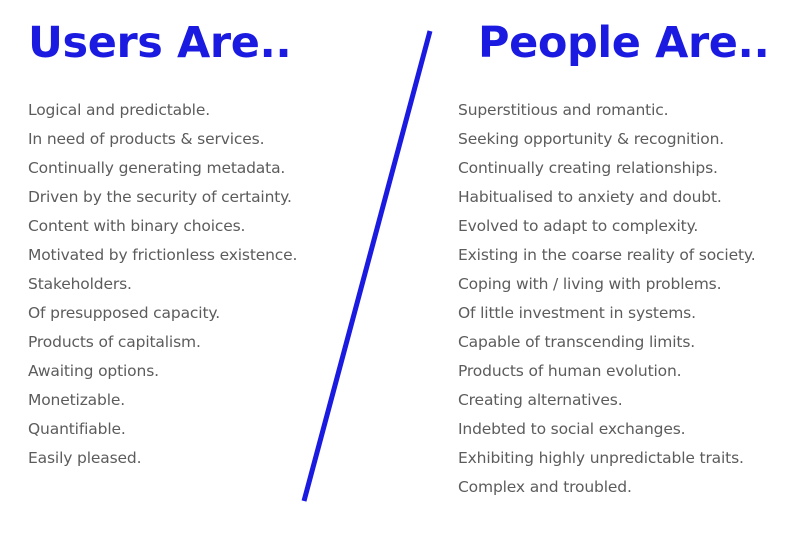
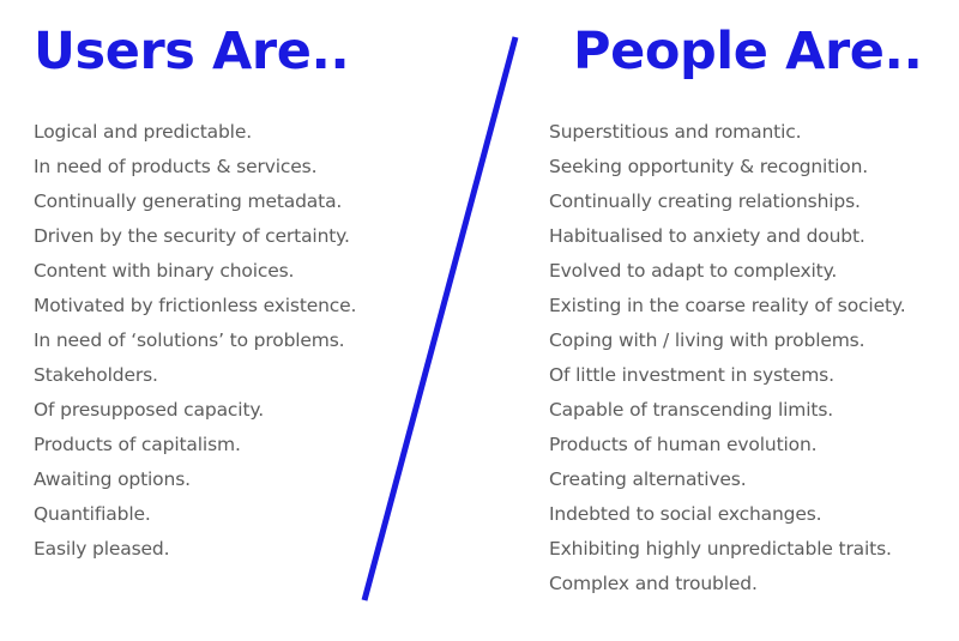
  Users Are..
  Logical and predictable.
  In need of products & services.
  Continually generating metadata.
  Driven by the security of certainty.
  Content with binary choices.
  Motivated by frictionless existence.
+ In need of ‘solutions’ to problems.
  Stakeholders.
  Of presupposed capacity.
  Products of capitalism.
  Awaiting options.
- Monetizable.
  Quantifiable.
  Easily pleased.
  People Are..
  Superstitious and romantic.
  Seeking opportunity & recognition.
  Continually creating relationships.
  Habitualised to anxiety and doubt.
  Evolved to adapt to complexity.
  Existing in the coarse reality of society.
  Coping with / living with problems.
  Of little investment in systems.
  Capable of transcending limits.
  Products of human evolution.
  Creating alternatives.
  Indebted to social exchanges.
  Exhibiting highly unpredictable traits.
  Complex and troubled.
